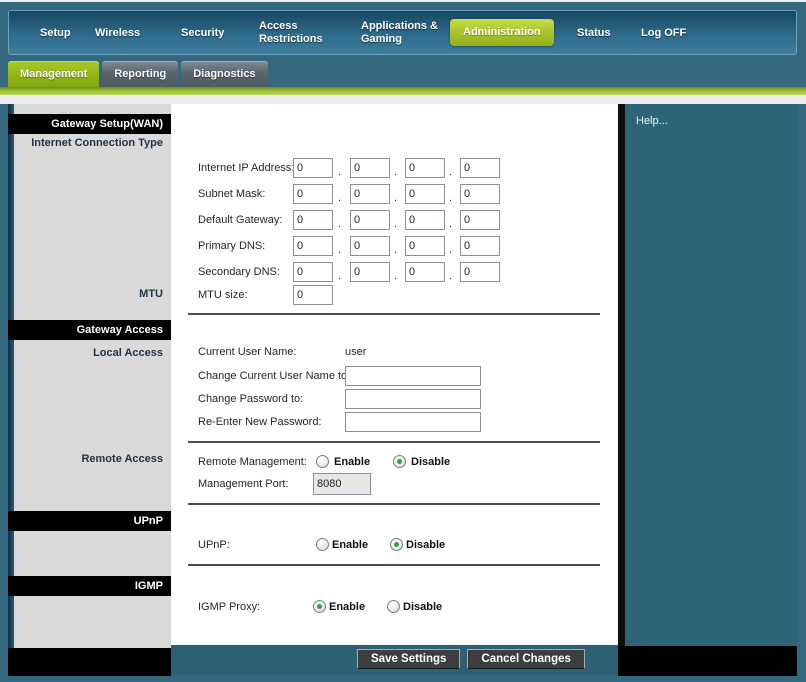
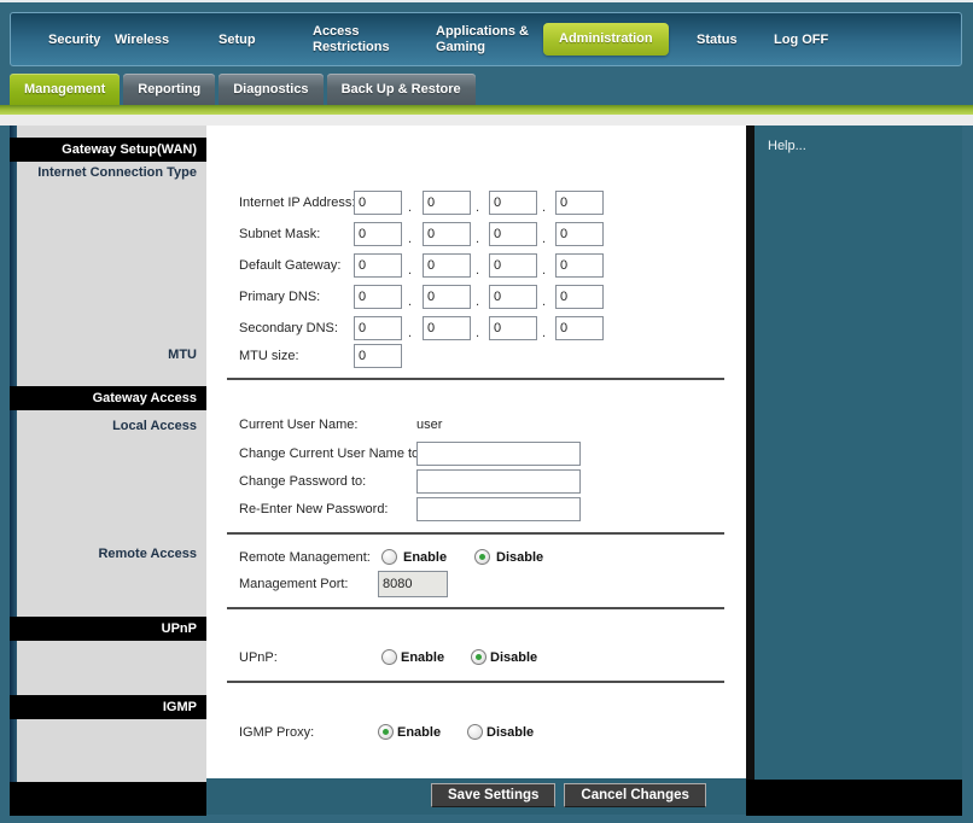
- Setup
+ Security
  Wireless
- Security
+ Setup
  Access Restrictions
  Applications & Gaming
  Administration
  Status
  Log OFF
  Management
  Reporting
  Diagnostics
+ Back Up & Restore
  Gateway Setup(WAN)
  Internet Connection Type
  MTU
  Gateway Access
  Local Access
  Remote Access
  UPnP
  IGMP
  Internet IP Address
  0
  .
  0
  .
  0
  .
  0
  Subnet Mask:
  0
  .
  0
  .
  0
  .
  0
  Default Gateway:
  0
  .
  0
  .
  0
  .
  0
  Primary DNS:
  0
  .
  0
  .
  0
  .
  0
  Secondary DNS:
  0
  .
  0
  .
  0
  .
  0
  MTU size:
  0
  Current User Name:
  user
  Change Current User Name t
  Change Password to:
  Re-Enter New Password:
  Remote Management:
  Enable
  Disable
  Management Port:
  8080
  UPnP:
  Enable
  Disable
  IGMP Proxy:
  Enable
  Disable
  Help...
  Save Settings
  Cancel Changes
